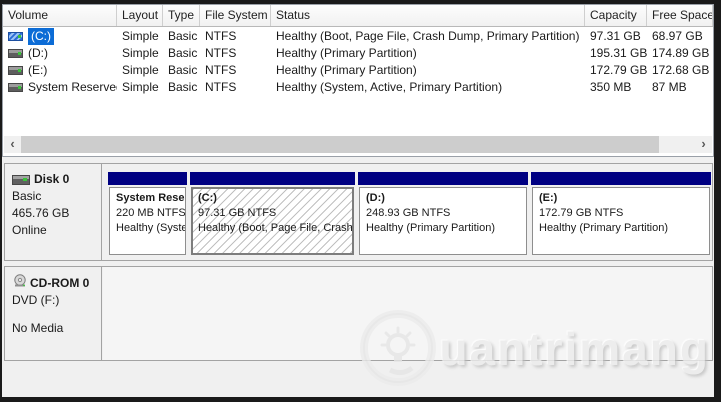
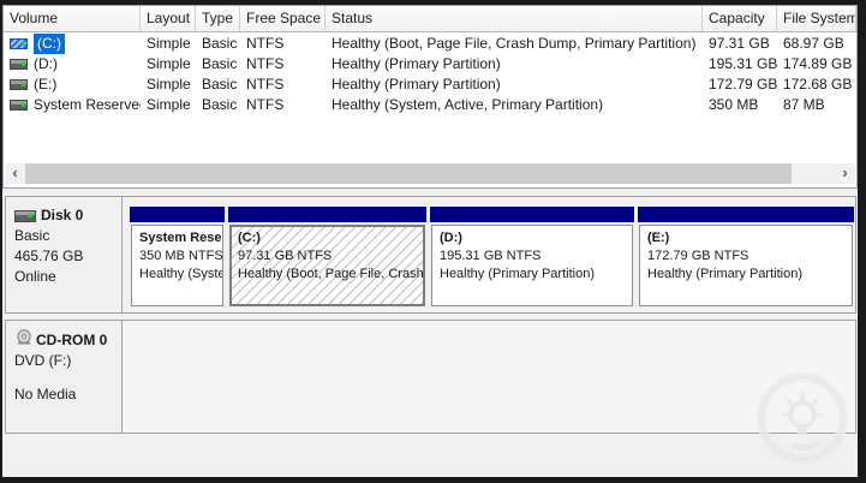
  Volume
  Layout
  Type
- File System
+ Free Space
  Status
  Capacity
- Free Space
+ File System
  (C:)
  Simple
  Basic
  NTFS
  Healthy (Boot, Page File, Crash Dump, Primary Partition)
  97.31 GB
  68.97 GB
  (D:)
  Simple
  Basic
  NTFS
  Healthy (Primary Partition)
  195.31 GB
  174.89 GB
  (E:)
  Simple
  Basic
  NTFS
  Healthy (Primary Partition)
  172.79 GB
  172.68 GB
  System Reserve
  Simple
  Basic
  NTFS
  Healthy (System, Active, Primary Partition)
  350 MB
  87 MB
  ‹
  ›
  Disk 0
  Basic
  465.76 GB
  Online
  System Rese
- 220 MB NTFS
+ 350 MB NTFS
  (C:)
  97.31 GB NTFS
  (D:)
- 248.93 GB NTFS
+ 195.31 GB NTFS
  Healthy (Primary Partition)
  (E:)
  172.79 GB NTFS
  Healthy (Primary Partition)
  CD-ROM 0
  DVD (F:)
  No Media
- uantrimang
